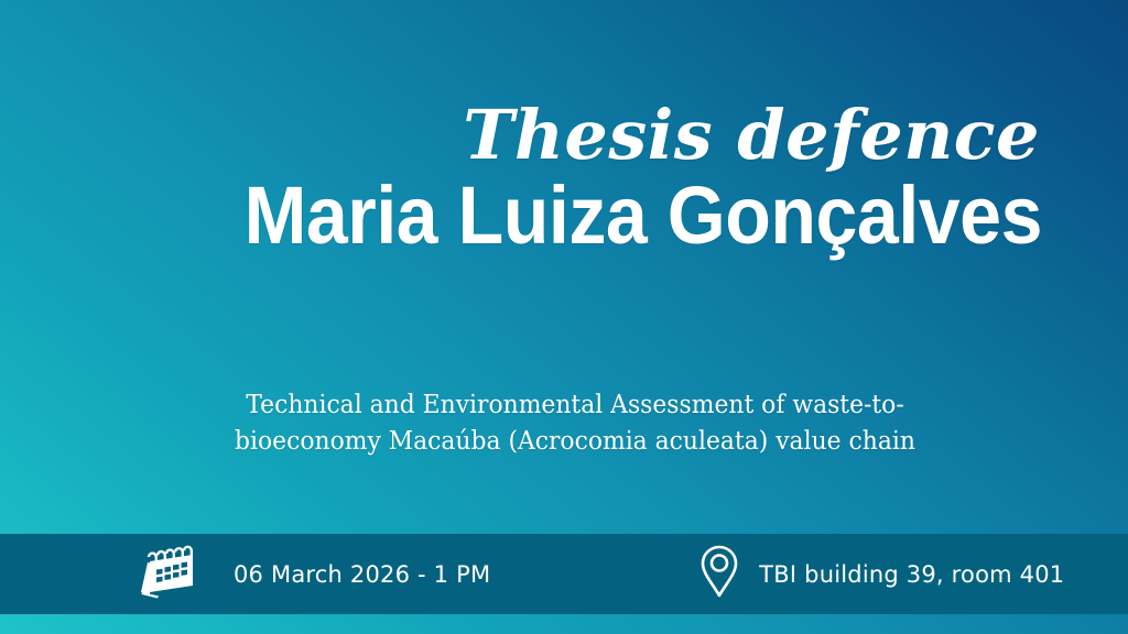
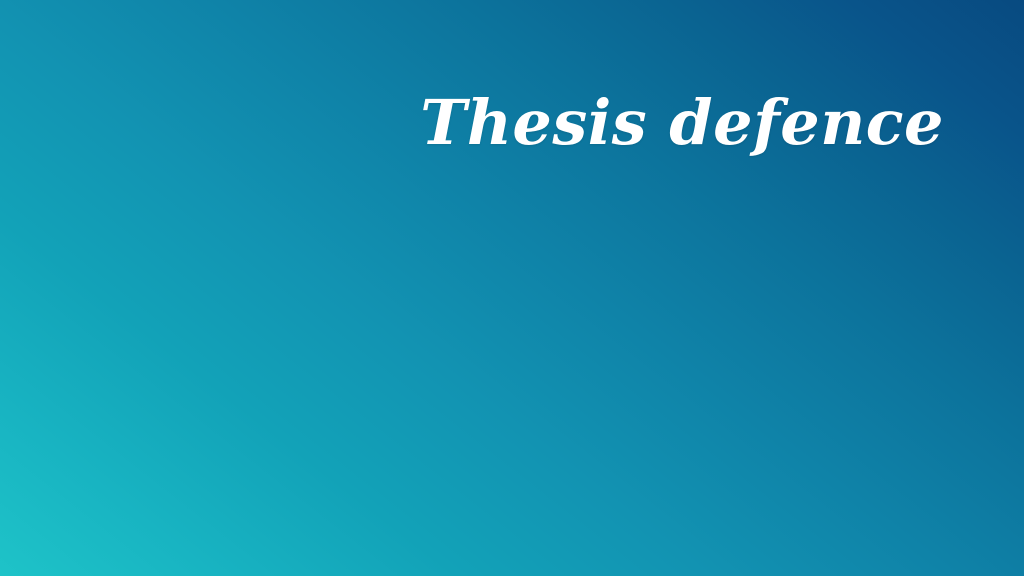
  Thesis defence
- Maria Luiza Gonçalves
- Technical and Environmental Assessment of waste-to-bioeconomy Macaúba (Acrocomia aculeata) value chain
- 06 March 2026 - 1 PM
- TBI building 39, room 401
